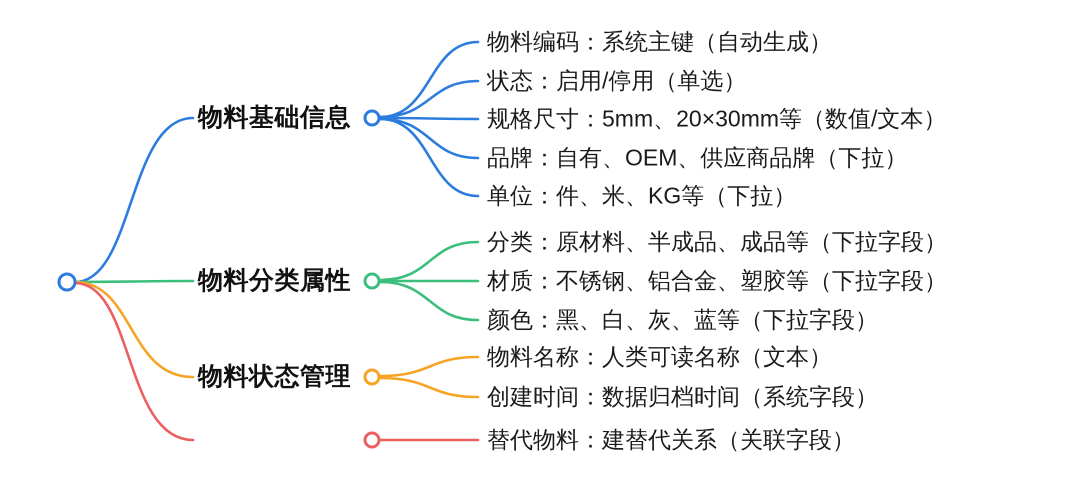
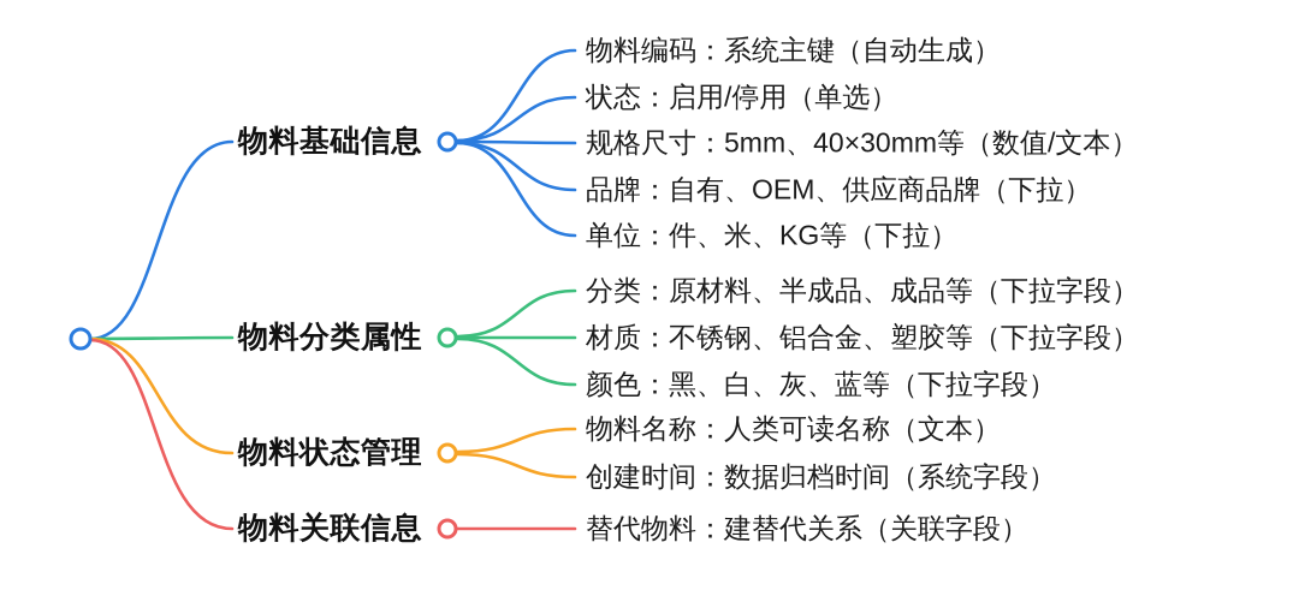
  物料基础信息
  物料分类属性
  物料状态管理
+ 物料关联信息
  物料编码：系统主键（自动生成）
  状态：启用/停用（单选）
- 规格尺寸：5mm、20×30mm等（数值/文本）
+ 规格尺寸：5mm、40×30mm等（数值/文本）
  品牌：自有、OEM、供应商品牌（下拉）
  单位：件、米、KG等（下拉）
  分类：原材料、半成品、成品等（下拉字段）
  材质：不锈钢、铝合金、塑胶等（下拉字段）
  颜色：黑、白、灰、蓝等（下拉字段）
  物料名称：人类可读名称（文本）
  创建时间：数据归档时间（系统字段）
  替代物料：建替代关系（关联字段）
